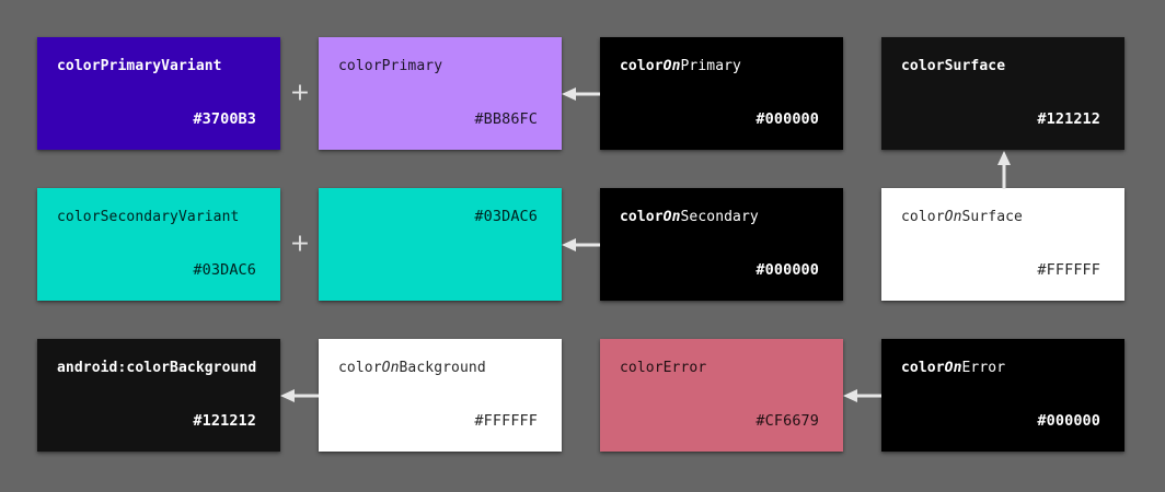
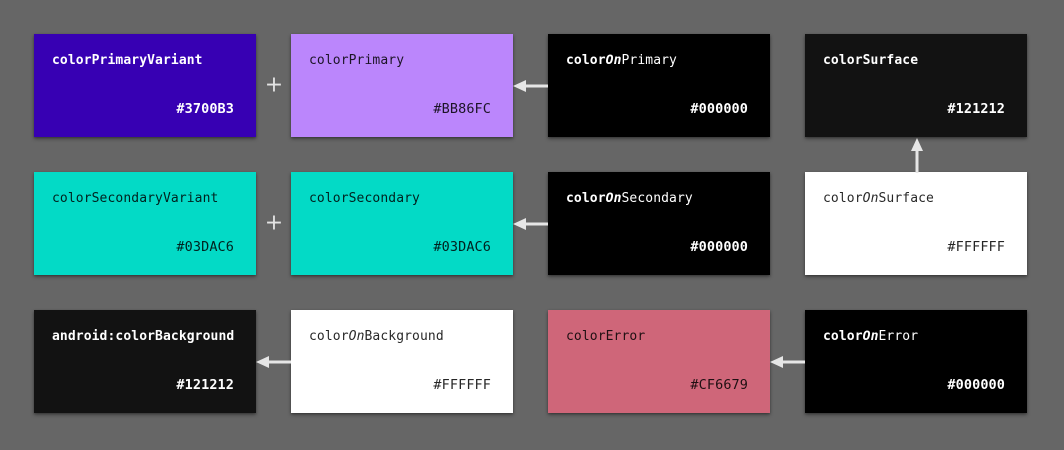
  colorPrimaryVariant
  #3700B3
  colorPrimary
  #BB86FC
  colorOnPrimary
  #000000
  colorSurface
  #121212
  colorSecondaryVariant
  #03DAC6
+ colorSecondary
  #03DAC6
  colorOnSecondary
  #000000
  colorOnSurface
  #FFFFFF
  android:colorBackground
  #121212
  colorOnBackground
  #FFFFFF
  colorError
  #CF6679
  colorOnError
  #000000
  +
  +
